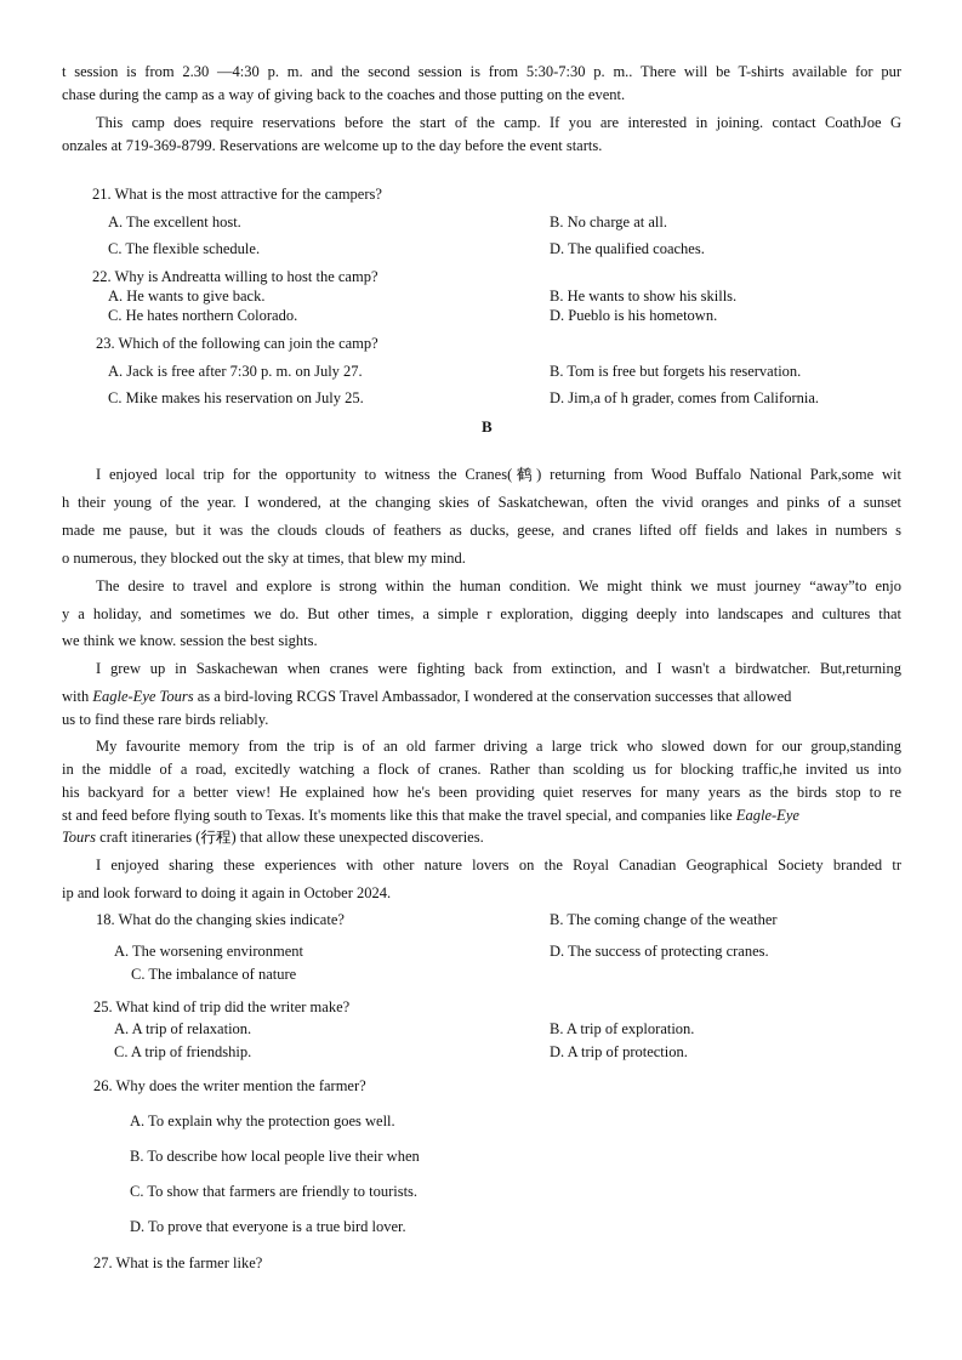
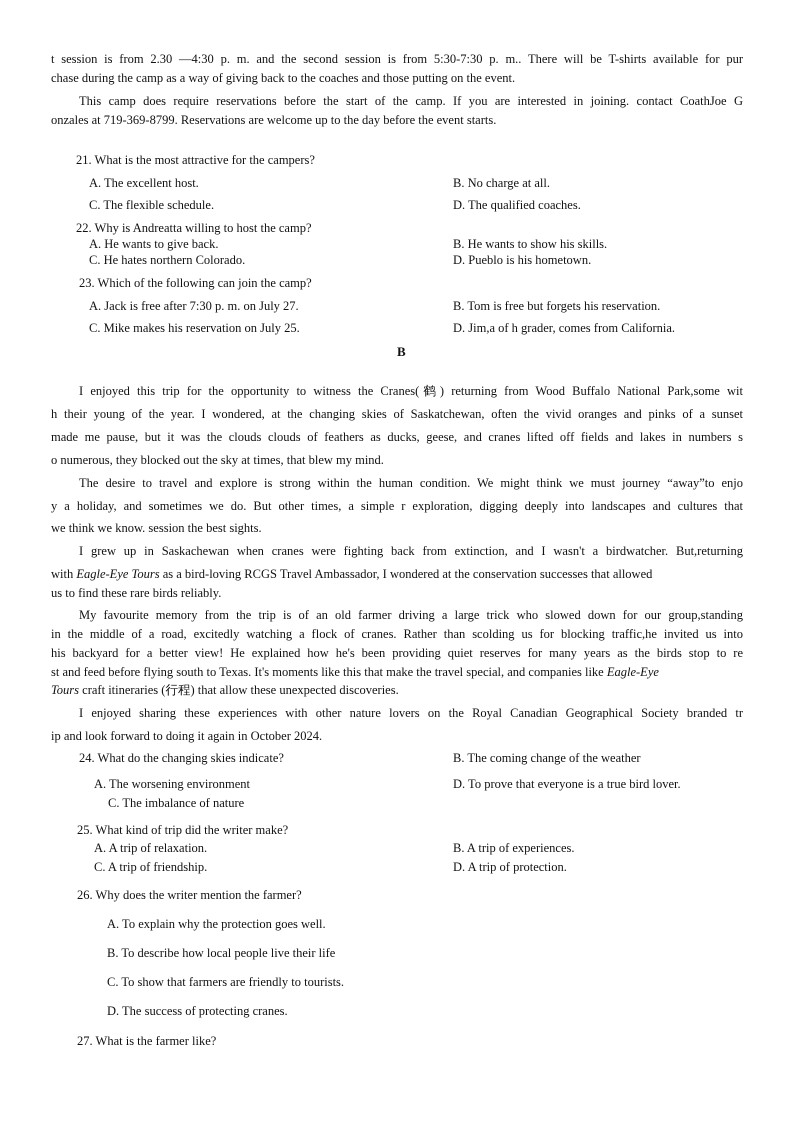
  t session is from 2.30 —4:30 p. m. and the second session is from 5:30-7:30 p. m.. There will be T-shirts available for pur
  chase during the camp as a way of giving back to the coaches and those putting on the event.
  This camp does require reservations before the start of the camp. If you are interested in joining. contact CoathJoe G
  onzales at 719-369-8799. Reservations are welcome up to the day before the event starts.
  21. What is the most attractive for the campers?
  A. The excellent host.
  B. No charge at all.
  C. The flexible schedule.
  D. The qualified coaches.
  22. Why is Andreatta willing to host the camp?
  A. He wants to give back.
  B. He wants to show his skills.
  C. He hates northern Colorado.
  D. Pueblo is his hometown.
  23. Which of the following can join the camp?
  A. Jack is free after 7:30 p. m. on July 27.
  B. Tom is free but forgets his reservation.
  C. Mike makes his reservation on July 25.
  D. Jim,a of h grader, comes from California.
  B
- I enjoyed local trip for the opportunity to witness the Cranes(鹤) returning from Wood Buffalo National Park,some wit
+ I enjoyed this trip for the opportunity to witness the Cranes(鹤) returning from Wood Buffalo National Park,some wit
  h their young of the year. I wondered, at the changing skies of Saskatchewan, often the vivid oranges and pinks of a sunset
  made me pause, but it was the clouds clouds of feathers as ducks, geese, and cranes lifted off fields and lakes in numbers s
  o numerous, they blocked out the sky at times, that blew my mind.
  The desire to travel and explore is strong within the human condition. We might think we must journey “away”to enjo
  y a holiday, and sometimes we do. But other times, a simple r exploration, digging deeply into landscapes and cultures that
  we think we know. session the best sights.
  I grew up in Saskachewan when cranes were fighting back from extinction, and I wasn't a birdwatcher. But,returning
  with Eagle-Eye Tours as a bird-loving RCGS Travel Ambassador, I wondered at the conservation successes that allowed
  us to find these rare birds reliably.
  My favourite memory from the trip is of an old farmer driving a large trick who slowed down for our group,standing
  in the middle of a road, excitedly watching a flock of cranes. Rather than scolding us for blocking traffic,he invited us into
  his backyard for a better view! He explained how he's been providing quiet reserves for many years as the birds stop to re
  st and feed before flying south to Texas. It's moments like this that make the travel special, and companies like Eagle-Eye
  Tours craft itineraries (行程) that allow these unexpected discoveries.
  I enjoyed sharing these experiences with other nature lovers on the Royal Canadian Geographical Society branded tr
  ip and look forward to doing it again in October 2024.
- 18. What do the changing skies indicate?
+ 24. What do the changing skies indicate?
  B. The coming change of the weather
  A. The worsening environment
- D. The success of protecting cranes.
+ D. To prove that everyone is a true bird lover.
  C. The imbalance of nature
  25. What kind of trip did the writer make?
  A. A trip of relaxation.
- B. A trip of exploration.
+ B. A trip of experiences.
  C. A trip of friendship.
  D. A trip of protection.
  26. Why does the writer mention the farmer?
  A. To explain why the protection goes well.
- B. To describe how local people live their when
+ B. To describe how local people live their life
  C. To show that farmers are friendly to tourists.
- D. To prove that everyone is a true bird lover.
+ D. The success of protecting cranes.
  27. What is the farmer like?
